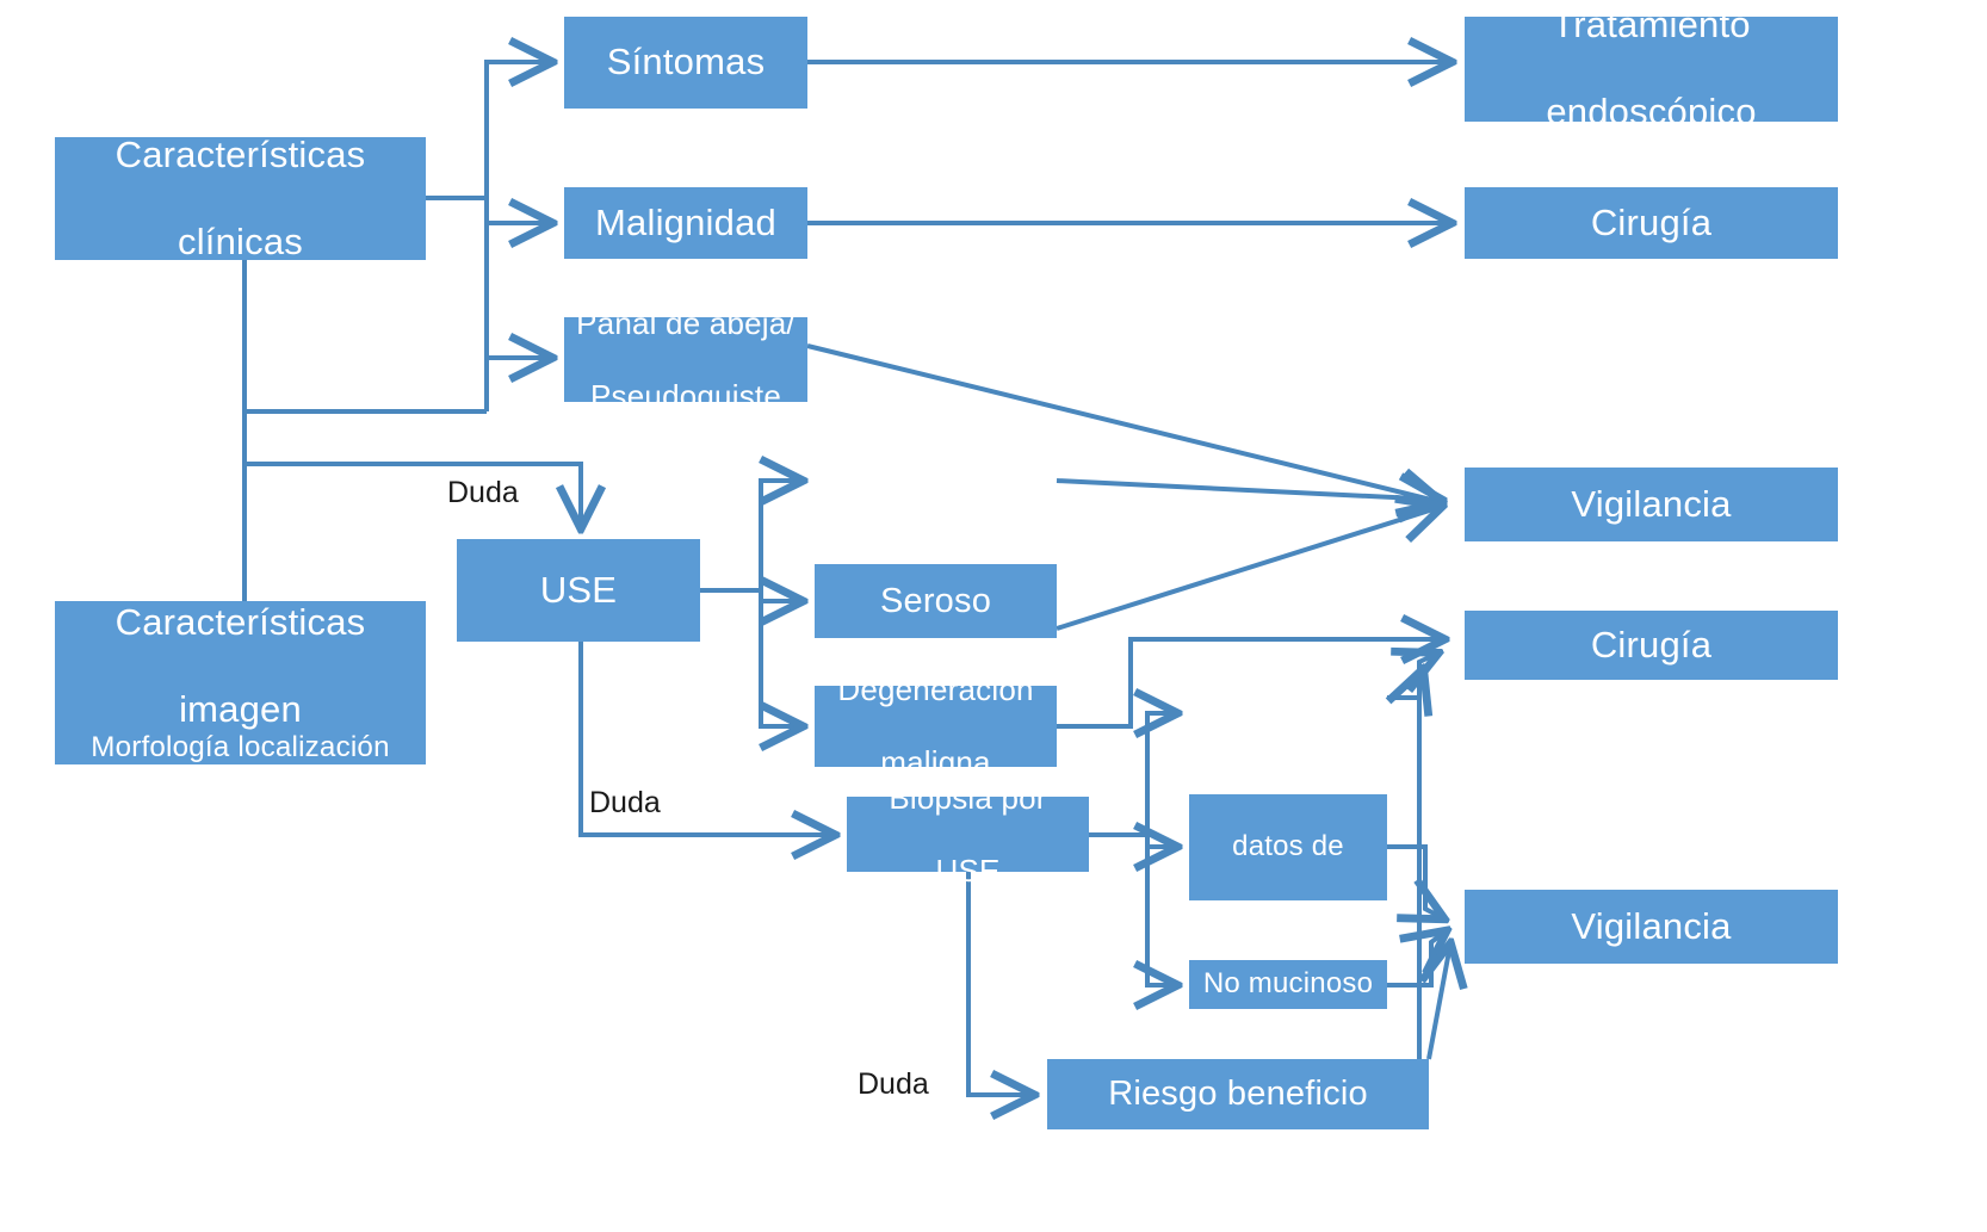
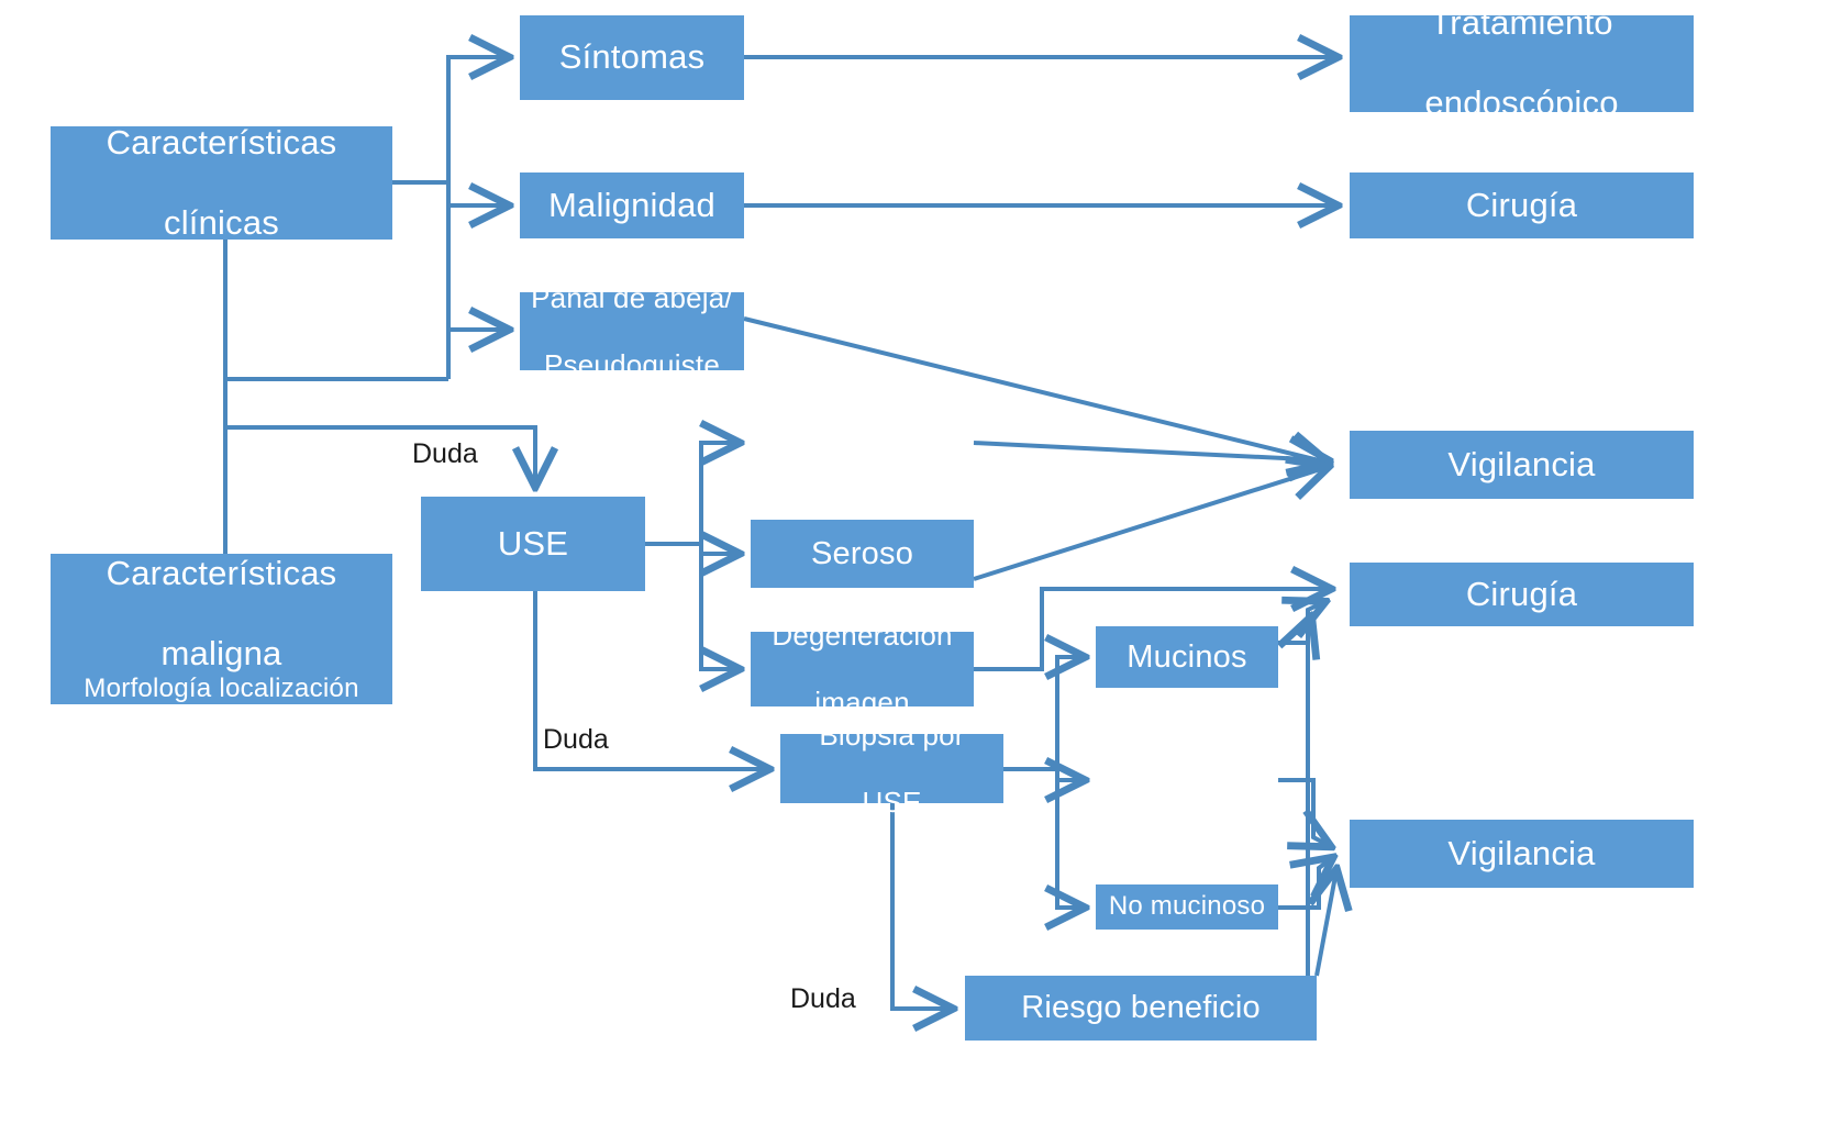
  Características
  clínicas
  Síntomas
  Tratamiento
  endoscópico
  Malignidad
  Cirugía
  Panal de abeja/
  Pseudoquiste
  Características
- imagen
+ maligna
  Morfología localización
  USE
  Seroso
  Degeneración
- maligna
+ imagen
  Vigilancia
  Cirugía
+ Mucinos
  Biopsia por
  USE
- IPMN-RS sin
- datos de
- mal px
  Vigilancia
  No mucinoso
  Riesgo beneficio
  Duda
  Duda
  Duda
